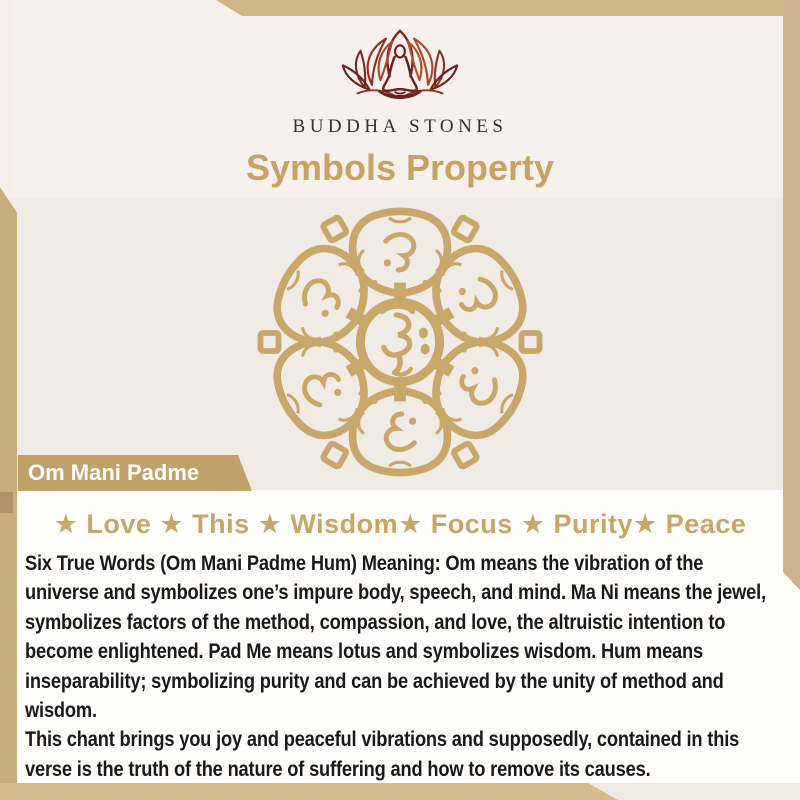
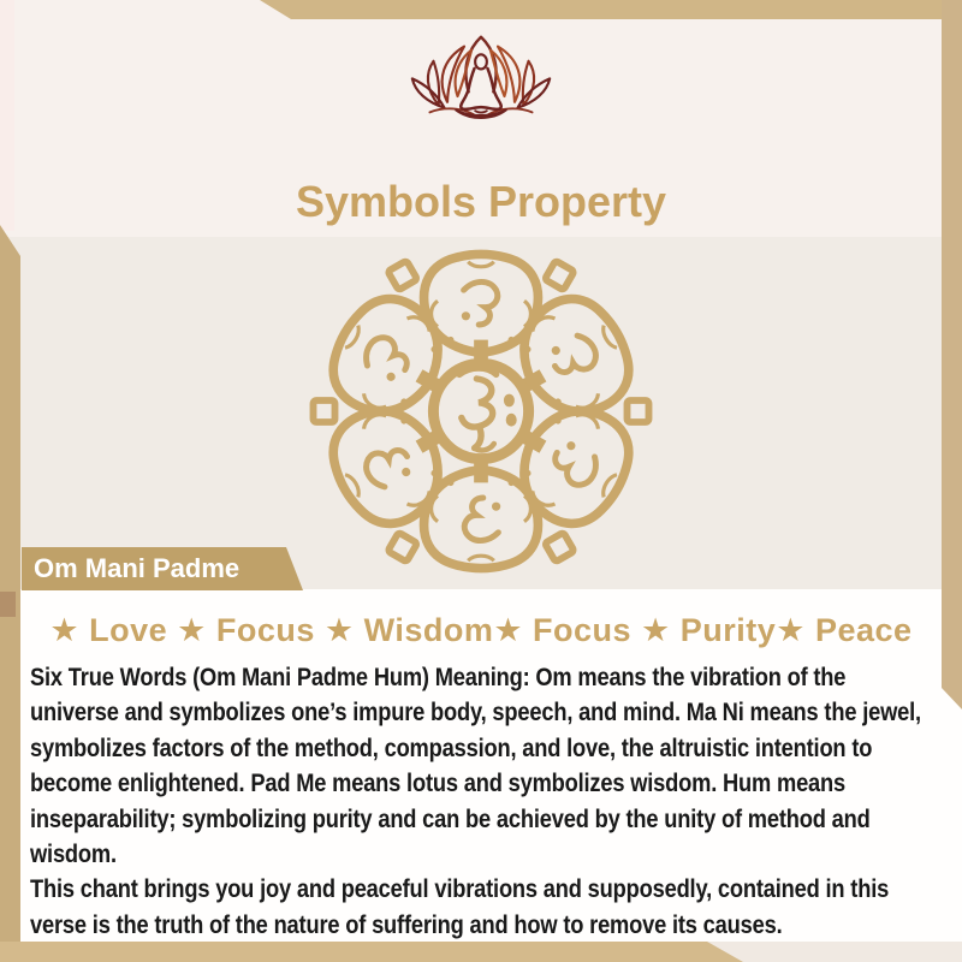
- BUDDHA STONES
  Symbols Property
  Om Mani Padme
- ★ Love ★ This ★ Wisdom★ Focus ★ Purity★ Peace
+ ★ Love ★ Focus ★ Wisdom★ Focus ★ Purity★ Peace
  Six True Words (Om Mani Padme Hum) Meaning: Om means the vibration of the
  universe and symbolizes one’s impure body, speech, and mind. Ma Ni means the jewel,
  symbolizes factors of the method, compassion, and love, the altruistic intention to
  become enlightened. Pad Me means lotus and symbolizes wisdom. Hum means
  inseparability; symbolizing purity and can be achieved by the unity of method and
  wisdom.
  This chant brings you joy and peaceful vibrations and supposedly, contained in this
  verse is the truth of the nature of suffering and how to remove its causes.
